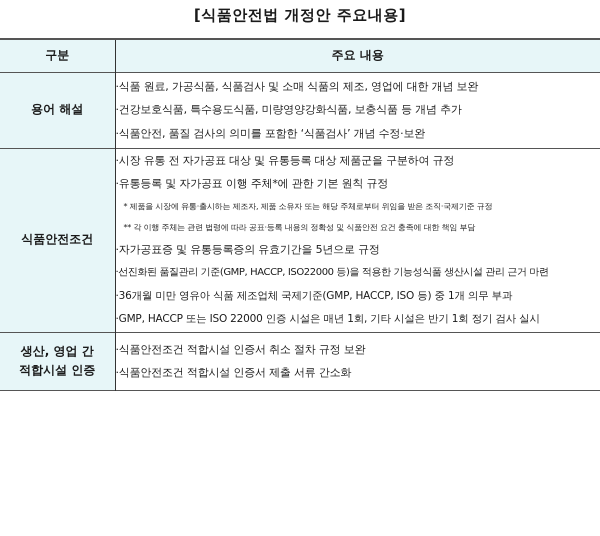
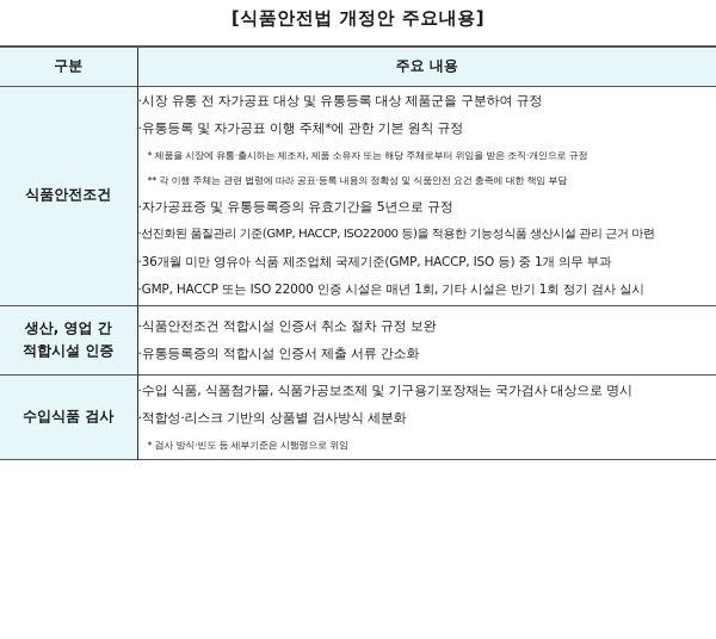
  [식품안전법 개정안 주요내용]
  구분	주요 내용
- 용어 해설	·식품 원료, 가공식품, 식품검사 및 소매 식품의 제조, 영업에 대한 개념 보완 ·건강보호식품, 특수용도식품, 미량영양강화식품, 보충식품 등 개념 추가 ·식품안전, 품질 검사의 의미를 포함한 ‘식품검사’ 개념 수정·보완
- 식품안전조건	·시장 유통 전 자가공표 대상 및 유통등록 대상 제품군을 구분하여 규정 ·유통등록 및 자가공표 이행 주체*에 관한 기본 원칙 규정 * 제품을 시장에 유통·출시하는 제조자, 제품 소유자 또는 해당 주체로부터 위임을 받은 조직·국제기준 규정 ** 각 이행 주체는 관련 법령에 따라 공표·등록 내용의 정확성 및 식품안전 요건 충족에 대한 책임 부담 ·자가공표증 및 유통등록증의 유효기간을 5년으로 규정 ·선진화된 품질관리 기준(GMP, HACCP, ISO22000 등)을 적용한 기능성식품 생산시설 관리 근거 마련 ·36개월 미만 영유아 식품 제조업체 국제기준(GMP, HACCP, ISO 등) 중 1개 의무 부과 ·GMP, HACCP 또는 ISO 22000 인증 시설은 매년 1회, 기타 시설은 반기 1회 정기 검사 실시
+ 식품안전조건	·시장 유통 전 자가공표 대상 및 유통등록 대상 제품군을 구분하여 규정 ·유통등록 및 자가공표 이행 주체*에 관한 기본 원칙 규정 * 제품을 시장에 유통·출시하는 제조자, 제품 소유자 또는 해당 주체로부터 위임을 받은 조직·개인으로 규정 ** 각 이행 주체는 관련 법령에 따라 공표·등록 내용의 정확성 및 식품안전 요건 충족에 대한 책임 부담 ·자가공표증 및 유통등록증의 유효기간을 5년으로 규정 ·선진화된 품질관리 기준(GMP, HACCP, ISO22000 등)을 적용한 기능성식품 생산시설 관리 근거 마련 ·36개월 미만 영유아 식품 제조업체 국제기준(GMP, HACCP, ISO 등) 중 1개 의무 부과 ·GMP, HACCP 또는 ISO 22000 인증 시설은 매년 1회, 기타 시설은 반기 1회 정기 검사 실시
- 생산, 영업 간 적합시설 인증	·식품안전조건 적합시설 인증서 취소 절차 규정 보완 ·식품안전조건 적합시설 인증서 제출 서류 간소화
+ 생산, 영업 간 적합시설 인증	·식품안전조건 적합시설 인증서 취소 절차 규정 보완 ·유통등록증의 적합시설 인증서 제출 서류 간소화
+ 수입식품 검사	·수입 식품, 식품첨가물, 식품가공보조제 및 기구용기포장재는 국가검사 대상으로 명시 ·적합성·리스크 기반의 상품별 검사방식 세분화 * 검사 방식·빈도 등 세부기준은 시행령으로 위임
